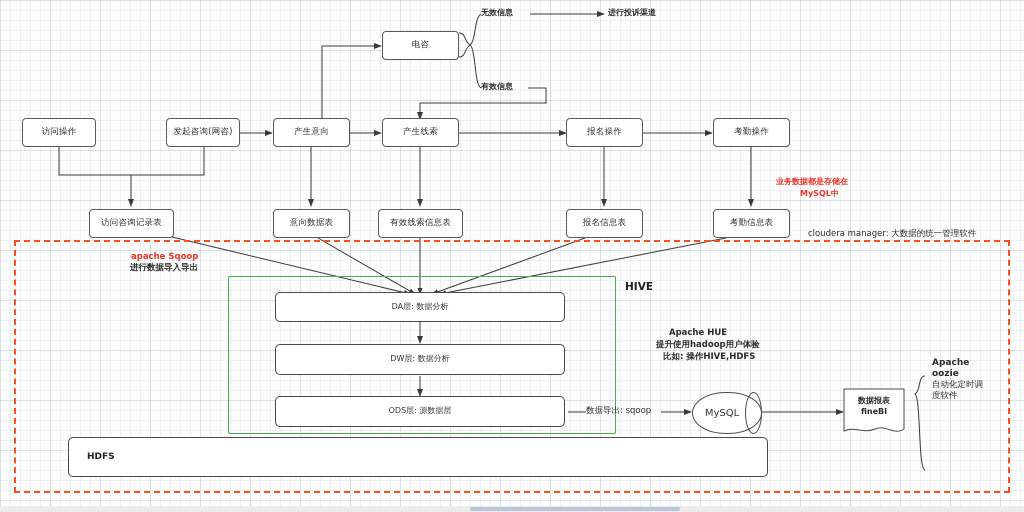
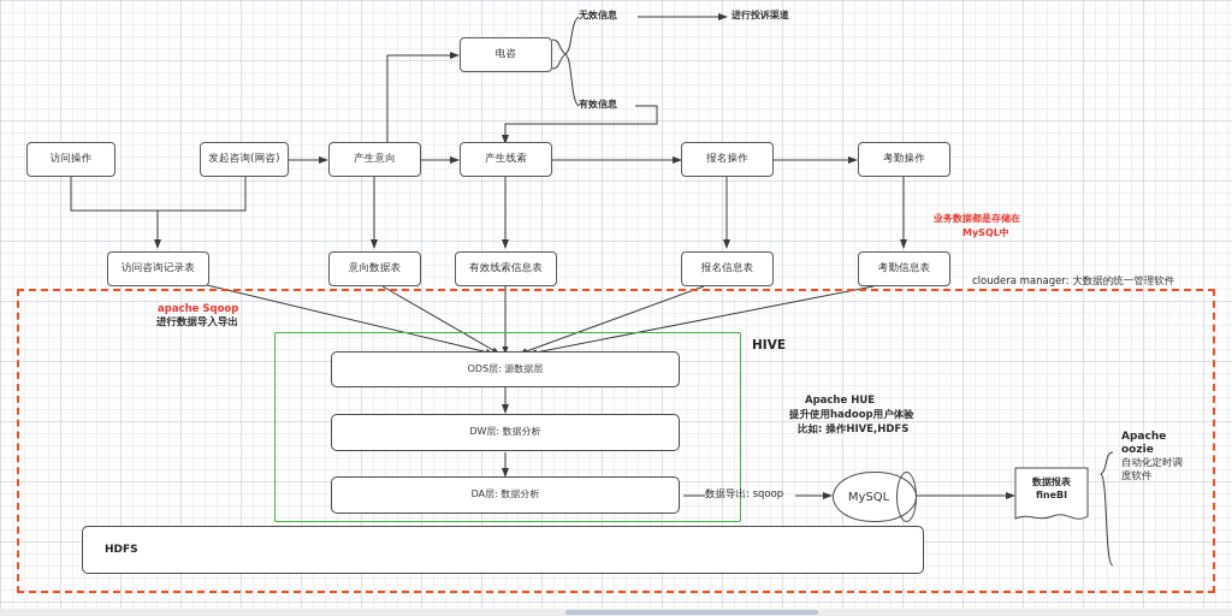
  访问操作
  发起咨询(网咨)
  电咨
  产生意向
  产生线索
  报名操作
  考勤操作
  无效信息
  进行投诉渠道
  有效信息
  访问咨询记录表
  意向数据表
  有效线索信息表
  报名信息表
  考勤信息表
  业务数据都是存储在
  MySQL中
  cloudera manager: 大数据的统一管理软件
  apache Sqoop
  进行数据导入导出
  HIVE
  Apache HUE
  提升使用hadoop用户体验
  比如: 操作HIVE,HDFS
  Apache
  oozie
  自动化定时调
  度软件
  数据导出: sqoop
- DA层: 数据分析
+ ODS层: 源数据层
  DW层: 数据分析
- ODS层: 源数据层
+ DA层: 数据分析
  HDFS
  MySQL
  数据报表
  fineBI
